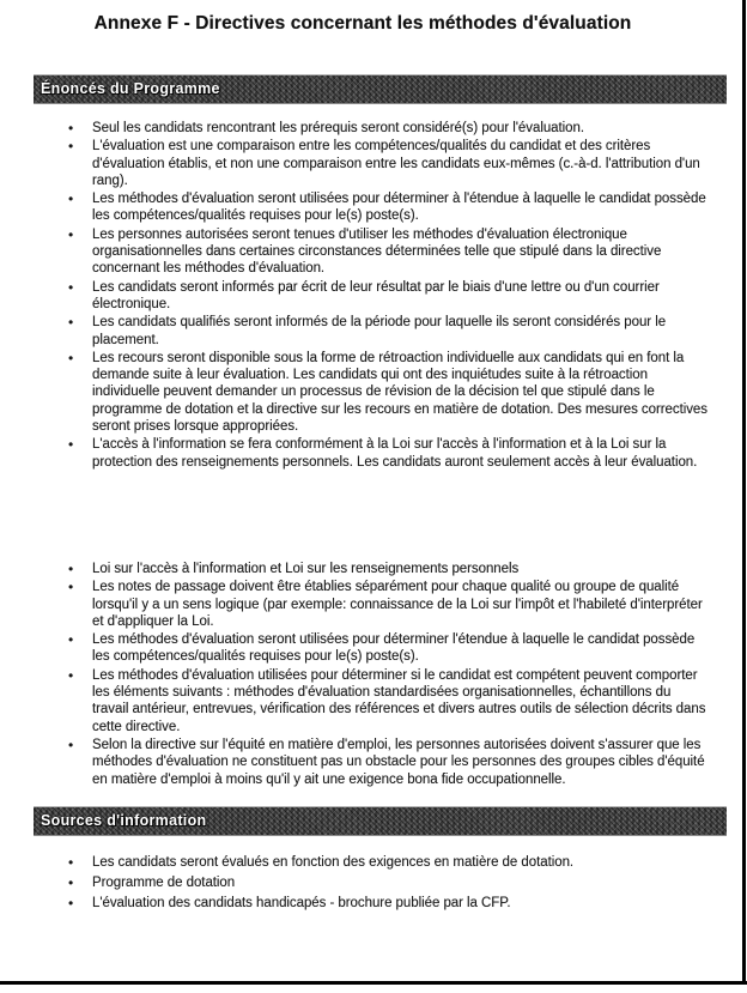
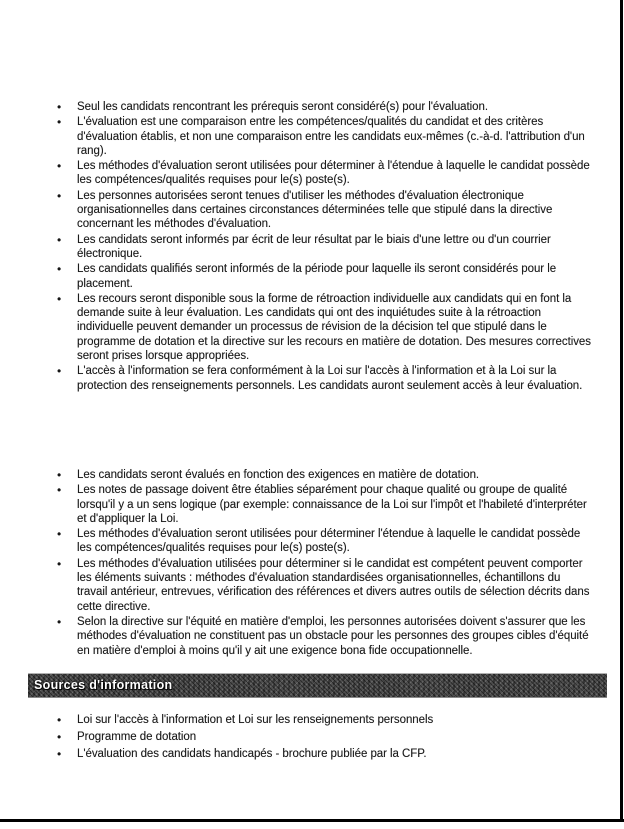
- Annexe F - Directives concernant les méthodes d'évaluation
- Énoncés du Programme
  •
  Seul les candidats rencontrant les prérequis seront considéré(s) pour l'évaluation.
  •
  L'évaluation est une comparaison entre les compétences/qualités du candidat et des critères d'évaluation établis, et non une comparaison entre les candidats eux-mêmes (c.-à-d. l'attribution d'un rang).
  •
  Les méthodes d'évaluation seront utilisées pour déterminer à l'étendue à laquelle le candidat possède les compétences/qualités requises pour le(s) poste(s).
  •
  Les personnes autorisées seront tenues d'utiliser les méthodes d'évaluation électronique organisationnelles dans certaines circonstances déterminées telle que stipulé dans la directive concernant les méthodes d'évaluation.
  •
  Les candidats seront informés par écrit de leur résultat par le biais d'une lettre ou d'un courrier électronique.
  •
  Les candidats qualifiés seront informés de la période pour laquelle ils seront considérés pour le placement.
  •
  Les recours seront disponible sous la forme de rétroaction individuelle aux candidats qui en font la demande suite à leur évaluation. Les candidats qui ont des inquiétudes suite à la rétroaction individuelle peuvent demander un processus de révision de la décision tel que stipulé dans le programme de dotation et la directive sur les recours en matière de dotation. Des mesures correctives seront prises lorsque appropriées.
  •
  L'accès à l'information se fera conformément à la Loi sur l'accès à l'information et à la Loi sur la protection des renseignements personnels. Les candidats auront seulement accès à leur évaluation.
  •
- Loi sur l'accès à l'information et Loi sur les renseignements personnels
+ Les candidats seront évalués en fonction des exigences en matière de dotation.
  •
  Les notes de passage doivent être établies séparément pour chaque qualité ou groupe de qualité lorsqu'il y a un sens logique (par exemple: connaissance de la Loi sur l'impôt et l'habileté d'interpréter et d'appliquer la Loi.
  •
  Les méthodes d'évaluation seront utilisées pour déterminer l'étendue à laquelle le candidat possède les compétences/qualités requises pour le(s) poste(s).
  •
  Les méthodes d'évaluation utilisées pour déterminer si le candidat est compétent peuvent comporter les éléments suivants : méthodes d'évaluation standardisées organisationnelles, échantillons du travail antérieur, entrevues, vérification des références et divers autres outils de sélection décrits dans cette directive.
  •
  Selon la directive sur l'équité en matière d'emploi, les personnes autorisées doivent s'assurer que les méthodes d'évaluation ne constituent pas un obstacle pour les personnes des groupes cibles d'équité en matière d'emploi à moins qu'il y ait une exigence bona fide occupationnelle.
  Sources d'information
  •
- Les candidats seront évalués en fonction des exigences en matière de dotation.
+ Loi sur l'accès à l'information et Loi sur les renseignements personnels
  •
  Programme de dotation
  •
  L'évaluation des candidats handicapés - brochure publiée par la CFP.
